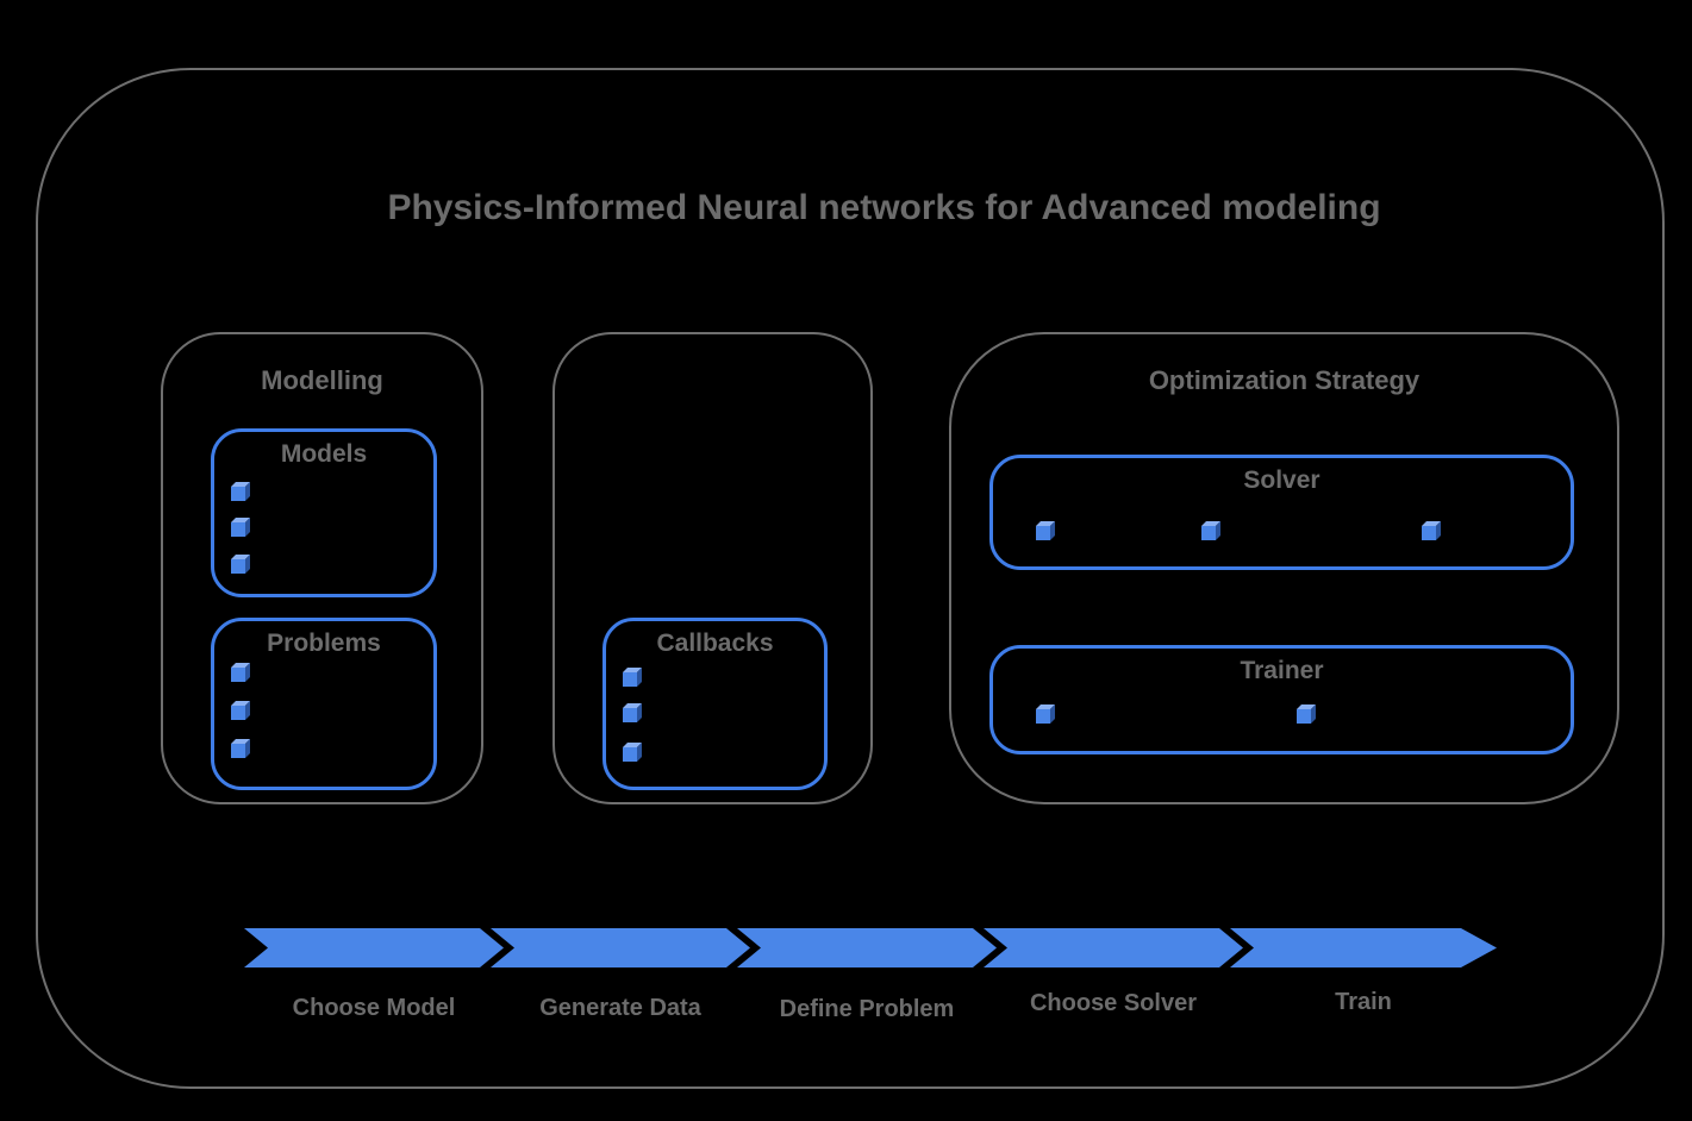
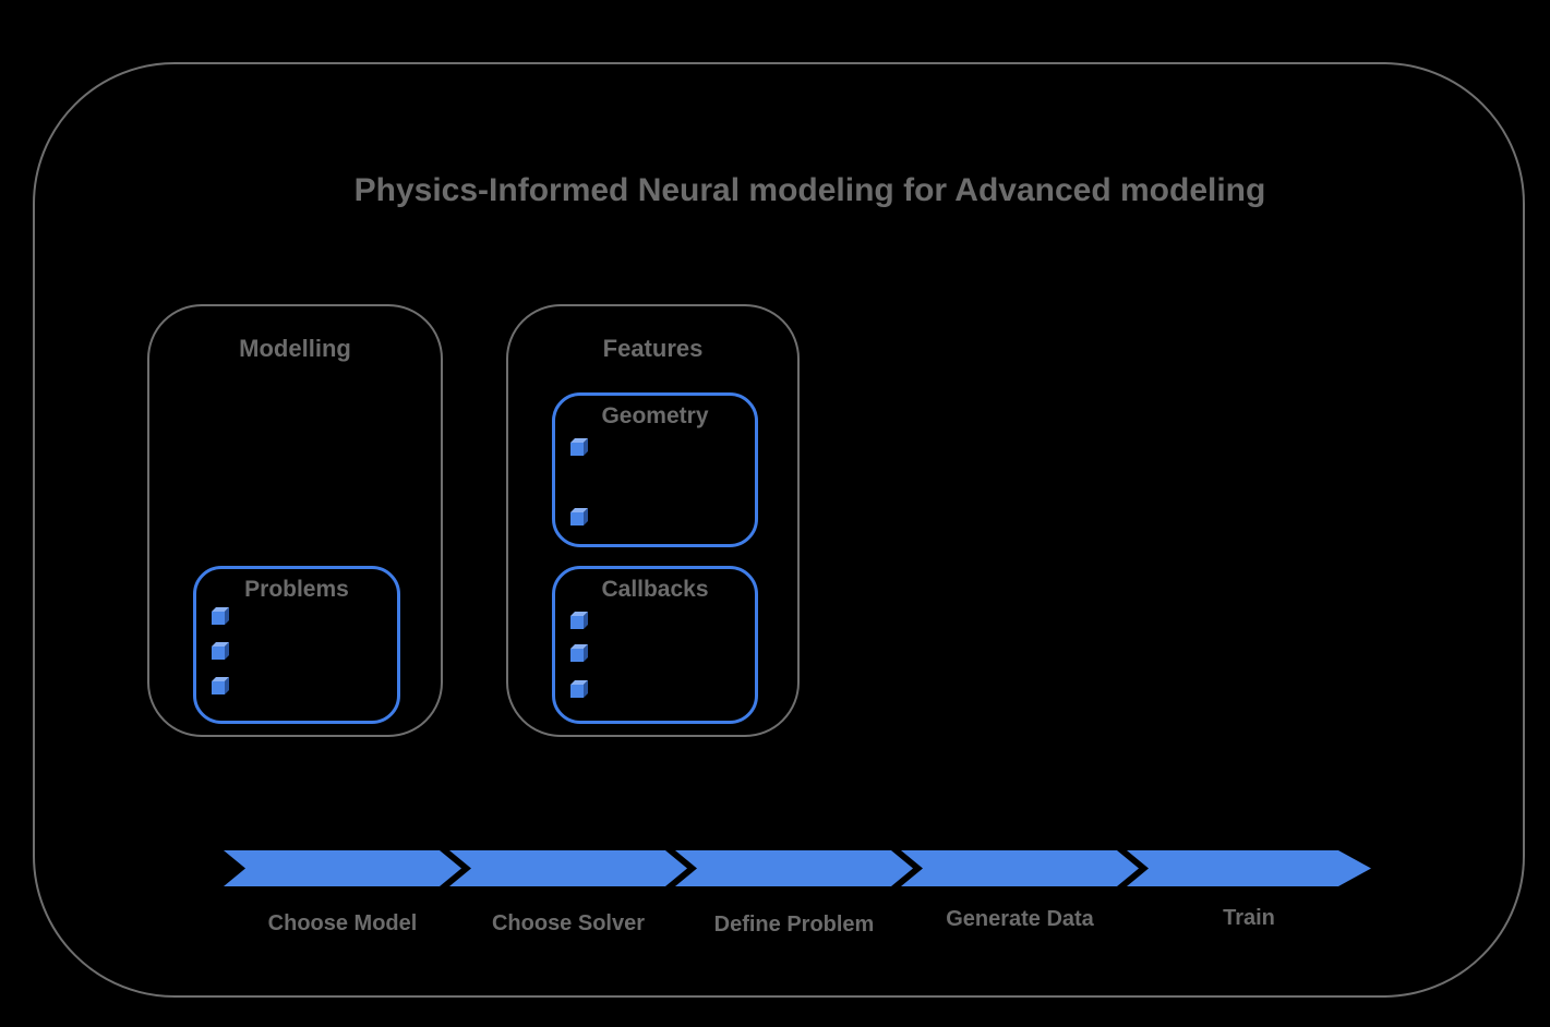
- Physics-Informed Neural networks for Advanced modeling
+ Physics-Informed Neural modeling for Advanced modeling
  Modelling
- Models
  Problems
+ Features
+ Geometry
  Callbacks
- Optimization Strategy
- Solver
- Trainer
  Choose Model
- Generate Data
+ Choose Solver
  Define Problem
- Choose Solver
+ Generate Data
  Train
